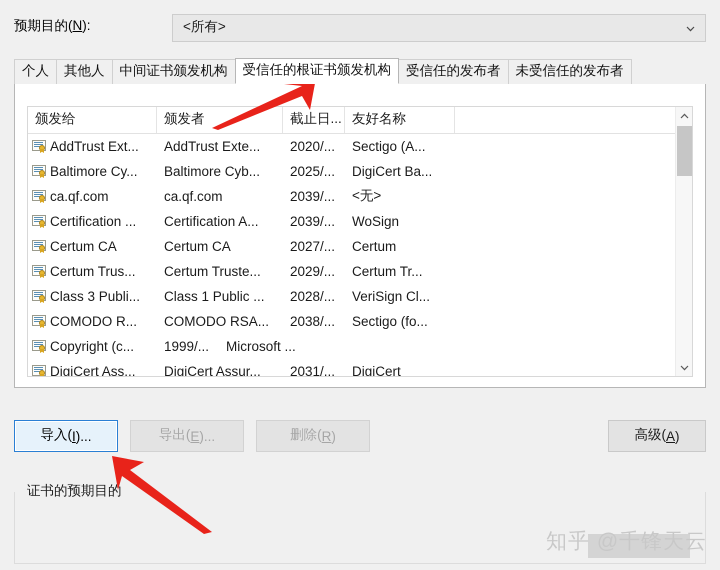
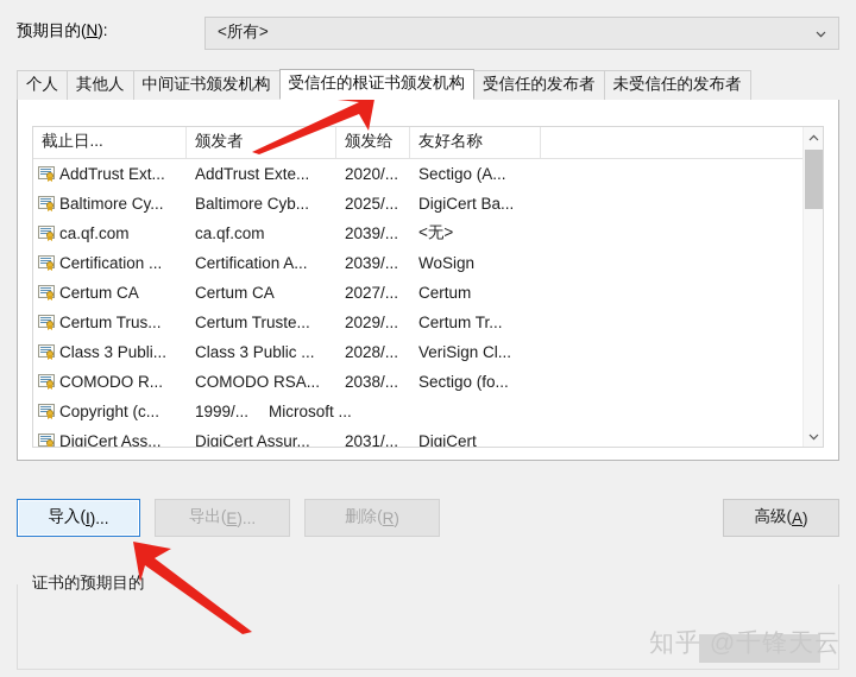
  预期目的(N):
  <所有>
  个人
  其他人
  中间证书颁发机构
  受信任的根证书颁发机构
  受信任的发布者
  未受信任的发布者
- 颁发给
+ 截止日...
  颁发者
- 截止日...
+ 颁发给
  友好名称
  AddTrust Ext...
  AddTrust Exte...
  2020/...
  Sectigo (A...
  Baltimore Cy...
  Baltimore Cyb...
  2025/...
  DigiCert Ba...
  ca.qf.com
  ca.qf.com
  2039/...
  <无>
  Certification ...
  Certification A...
  2039/...
  WoSign
  Certum CA
  Certum CA
  2027/...
  Certum
  Certum Trus...
  Certum Truste...
  2029/...
  Certum Tr...
  Class 3 Publi...
- Class 1 Public ...
+ Class 3 Public ...
  2028/...
  VeriSign Cl...
  COMODO R...
  COMODO RSA...
  2038/...
  Sectigo (fo...
  Copyright (c...
  1999/...
  Microsoft ...
  DigiCert Ass...
  DigiCert Assur...
  2031/...
  DigiCert
  导入(
  I
  )...
  导出(
  E
  )...
  删除(
  R
  )
  高级(
  A
  )
  证书的预期目的
  知乎 @千锋天云
